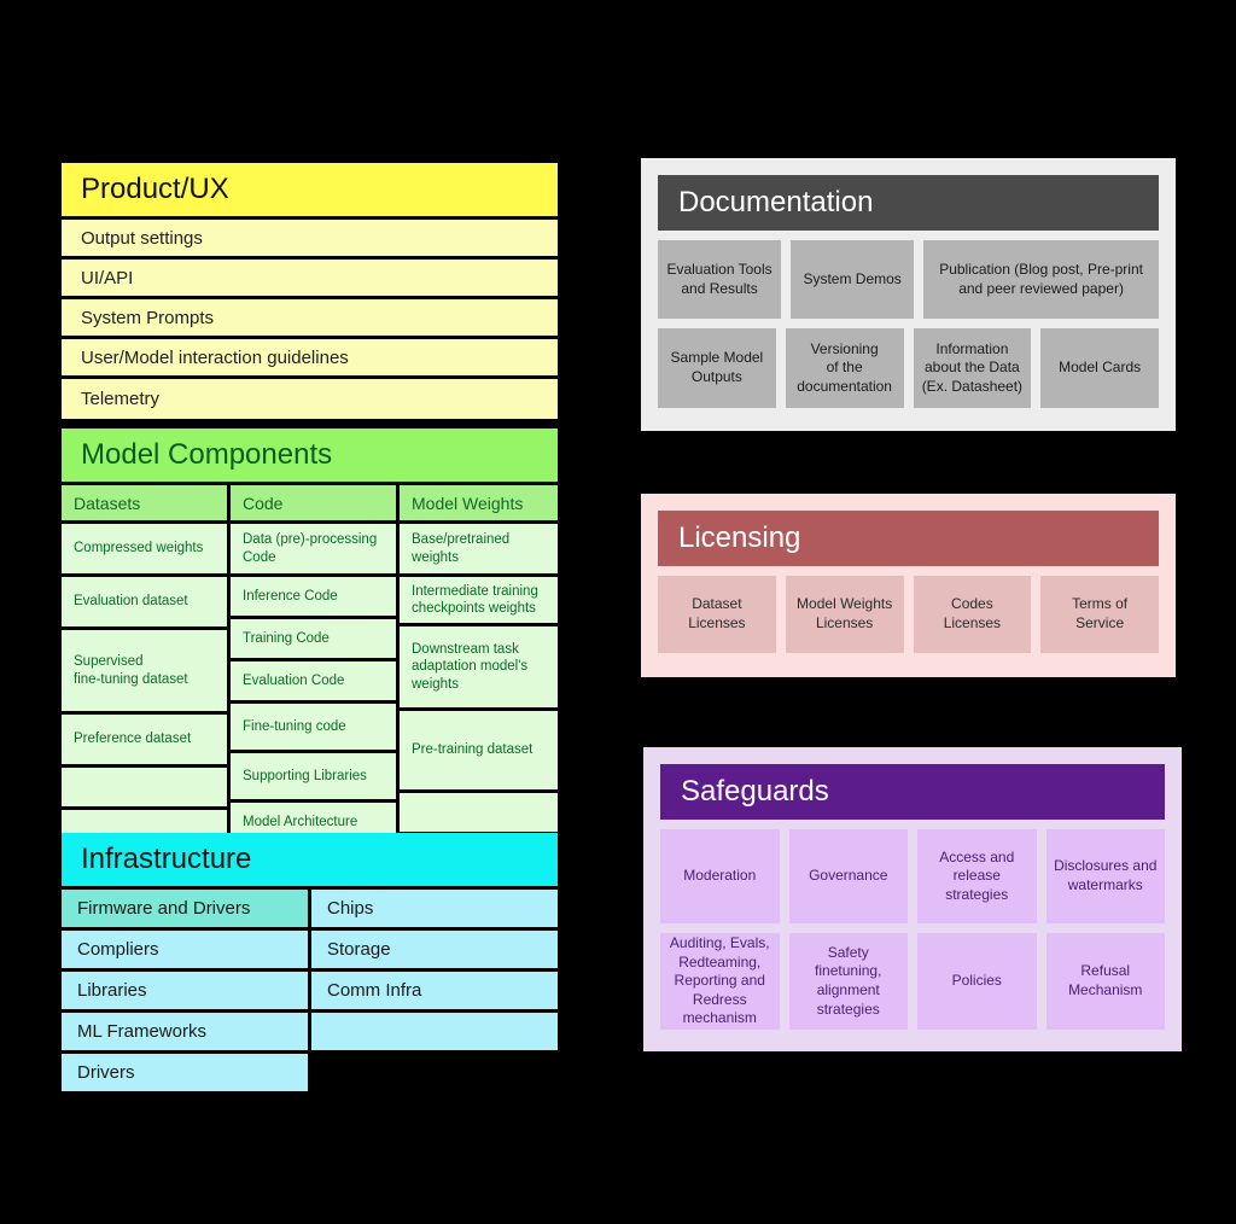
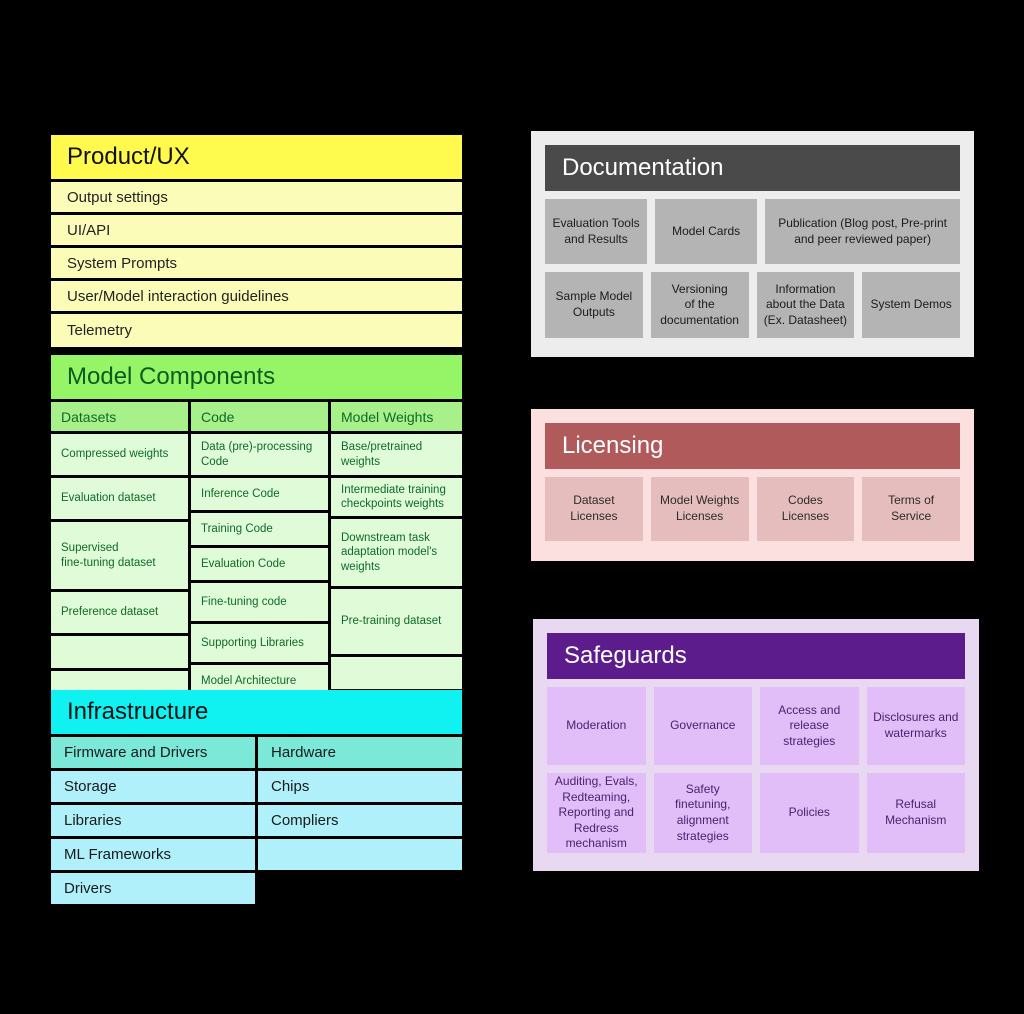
  Product/UX
  Output settings
  UI/API
  System Prompts
  User/Model interaction guidelines
  Telemetry
  Model Components
  Datasets
  Compressed weights
  Evaluation dataset
  Supervised
  fine-tuning dataset
  Preference dataset
  Code
  Data (pre)-processing
  Code
  Inference Code
  Training Code
  Evaluation Code
  Fine-tuning code
  Supporting Libraries
  Model Architecture
  Model Weights
  Base/pretrained
  weights
  Intermediate training
  checkpoints weights
  Downstream task
  adaptation model's
  weights
  Pre-training dataset
  Infrastructure
  Firmware and Drivers
- Compliers
+ Storage
  Libraries
  ML Frameworks
  Drivers
+ Hardware
  Chips
- Storage
+ Compliers
- Comm Infra
  Documentation
  Evaluation Tools
  and Results
- System Demos
+ Model Cards
  Publication (Blog post, Pre-print
  and peer reviewed paper)
  Sample Model
  Outputs
  Versioning
  of the
  documentation
  Information
  about the Data
  (Ex. Datasheet)
- Model Cards
+ System Demos
  Licensing
  Dataset
  Licenses
  Model Weights
  Licenses
  Codes
  Licenses
  Terms of
  Service
  Safeguards
  Moderation
  Governance
  Access and
  release
  strategies
  Disclosures and
  watermarks
  Auditing, Evals,
  Redteaming,
  Reporting and
  Redress
  mechanism
  Safety
  finetuning,
  alignment
  strategies
  Policies
  Refusal
  Mechanism
